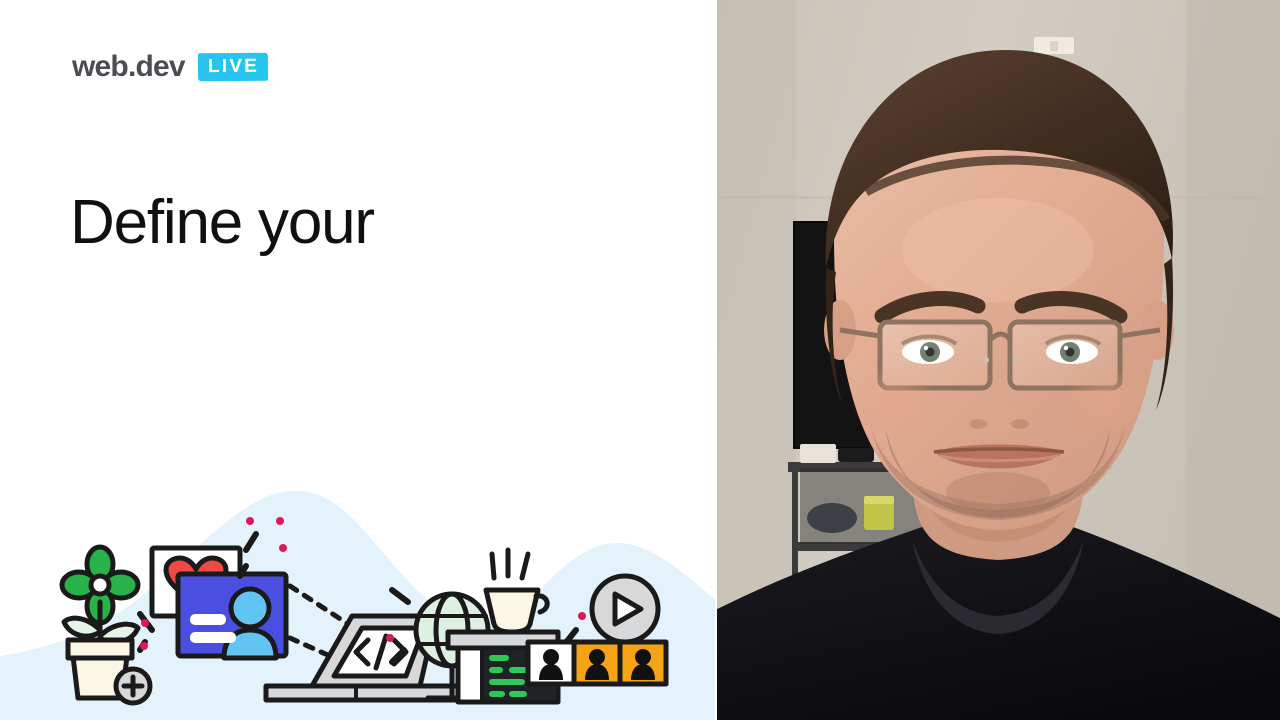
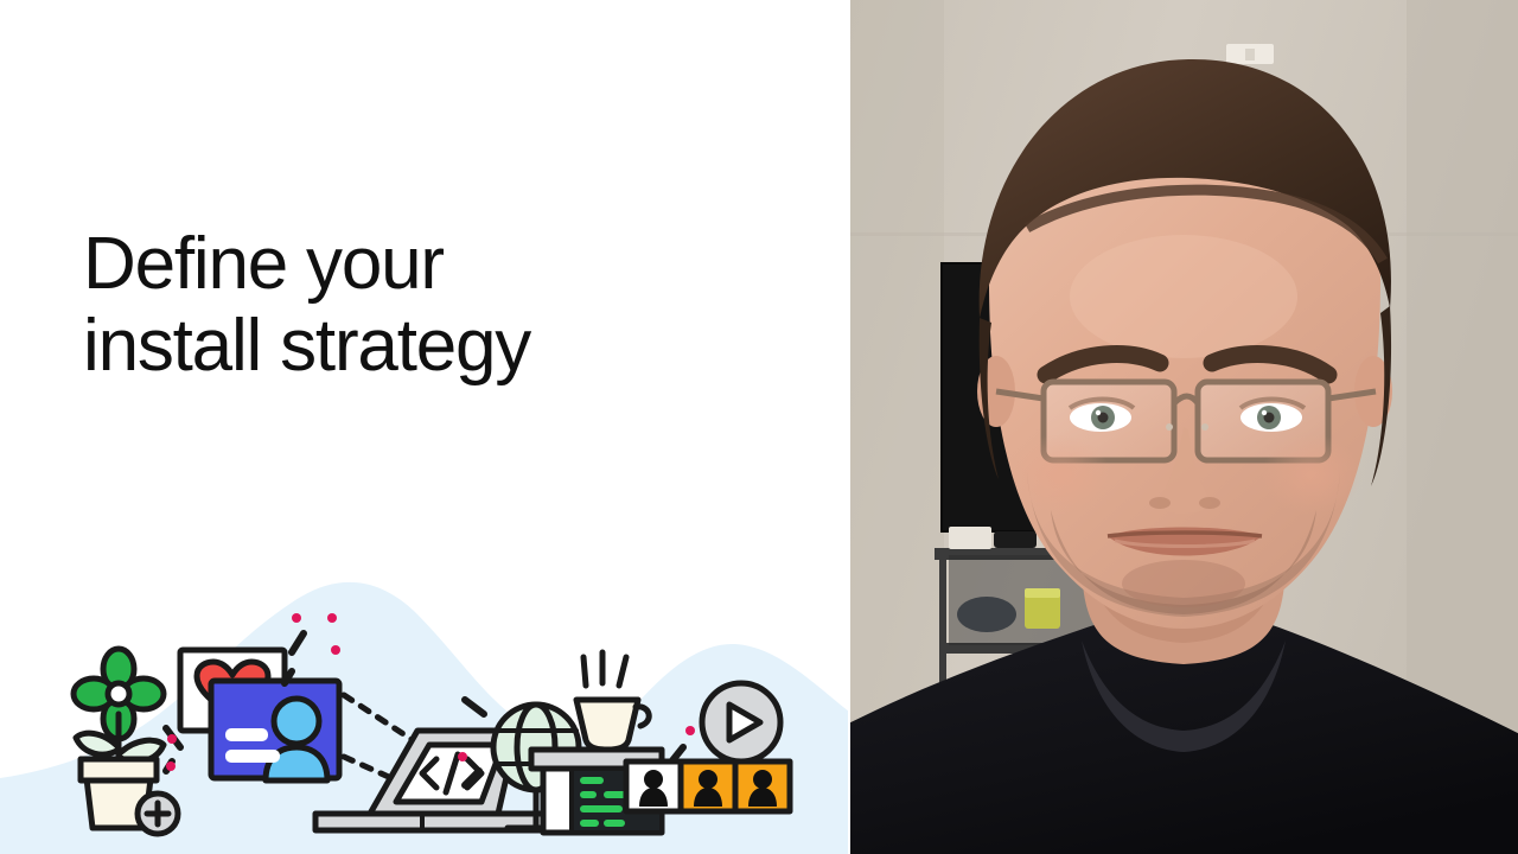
- web.dev
- LIVE
  Define your
+ install strategy
